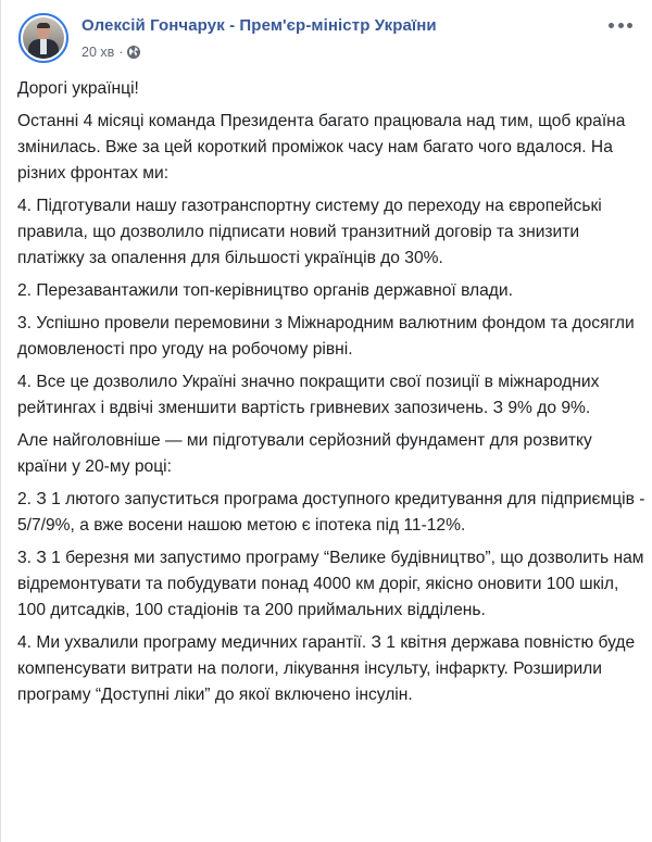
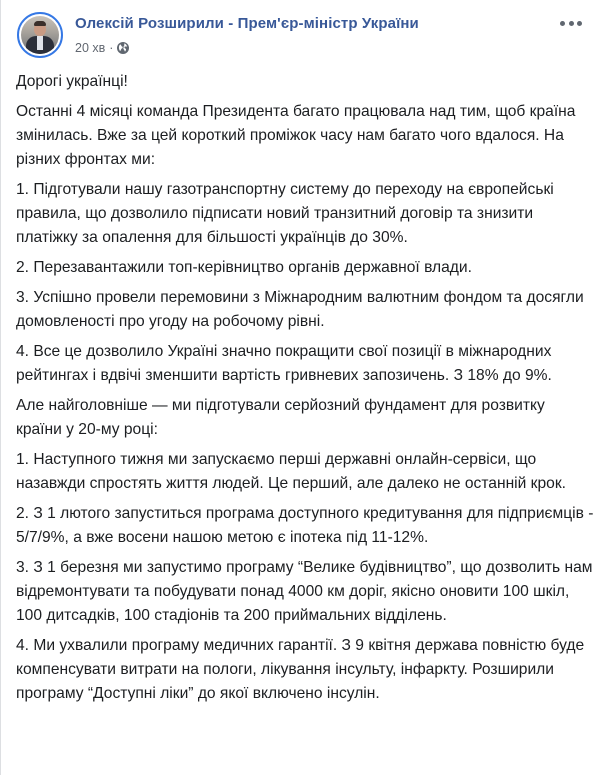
- Олексій Гончарук - Прем'єр-міністр України
+ Олексій Розширили - Прем'єр-міністр України
  20 хв
  ·
  Дорогі українці!
  Останні 4 місяці команда Президента багато працювала над тим, щоб країна змінилась. Вже за цей короткий проміжок часу нам багато чого вдалося. На різних фронтах ми:
- 4. Підготували нашу газотранспортну систему до переходу на європейські правила, що дозволило підписати новий транзитний договір та знизити платіжку за опалення для більшості українців до 30%.
+ 1. Підготували нашу газотранспортну систему до переходу на європейські правила, що дозволило підписати новий транзитний договір та знизити платіжку за опалення для більшості українців до 30%.
  2. Перезавантажили топ-керівництво органів державної влади.
  3. Успішно провели перемовини з Міжнародним валютним фондом та досягли домовленості про угоду на робочому рівні.
- 4. Все це дозволило Україні значно покращити свої позиції в міжнародних рейтингах і вдвічі зменшити вартість гривневих запозичень. З 9% до 9%.
+ 4. Все це дозволило Україні значно покращити свої позиції в міжнародних рейтингах і вдвічі зменшити вартість гривневих запозичень. З 18% до 9%.
  Але найголовніше — ми підготували серйозний фундамент для розвитку країни у 20-му році:
+ 1. Наступного тижня ми запускаємо перші державні онлайн-сервіси, що назавжди спростять життя людей. Це перший, але далеко не останній крок.
  2. З 1 лютого запуститься програма доступного кредитування для підприємців - 5/7/9%, а вже восени нашою метою є іпотека під 11-12%.
  3. З 1 березня ми запустимо програму “Велике будівництво”, що дозволить нам відремонтувати та побудувати понад 4000 км доріг, якісно оновити 100 шкіл, 100 дитсадків, 100 стадіонів та 200 приймальних відділень.
- 4. Ми ухвалили програму медичних гарантії. З 1 квітня держава повністю буде компенсувати витрати на пологи, лікування інсульту, інфаркту. Розширили програму “Доступні ліки” до якої включено інсулін.
+ 4. Ми ухвалили програму медичних гарантії. З 9 квітня держава повністю буде компенсувати витрати на пологи, лікування інсульту, інфаркту. Розширили програму “Доступні ліки” до якої включено інсулін.
